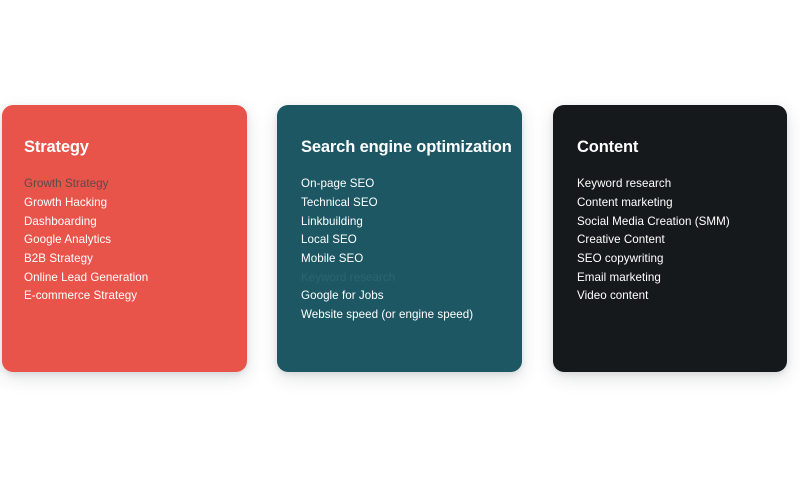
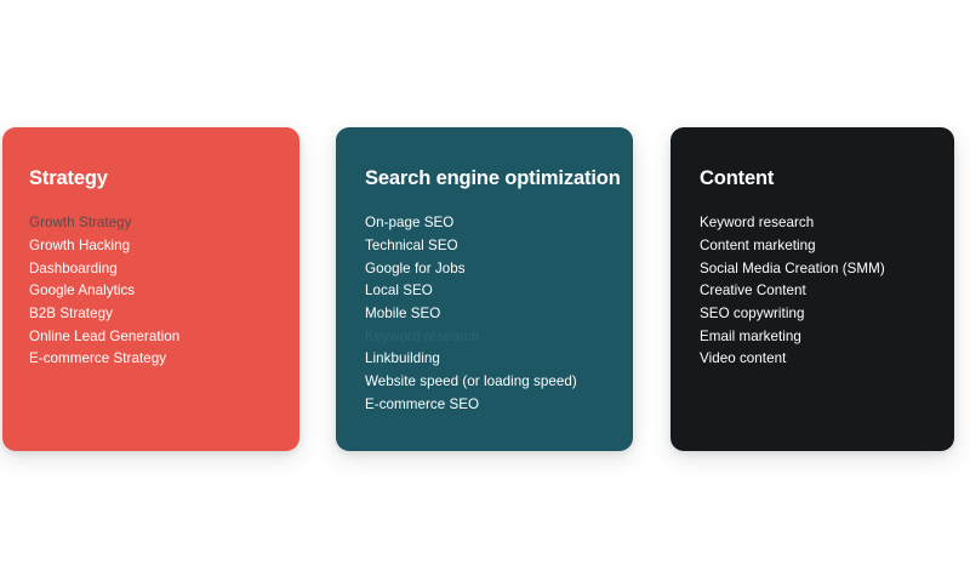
  Strategy
  Growth Strategy
  Growth Hacking
  Dashboarding
  Google Analytics
  B2B Strategy
  Online Lead Generation
  E-commerce Strategy
  Search engine optimization
  On-page SEO
  Technical SEO
- Linkbuilding
+ Google for Jobs
  Local SEO
  Mobile SEO
- Google for Jobs
+ Linkbuilding
- Website speed (or engine speed)
+ Website speed (or loading speed)
+ E-commerce SEO
  Content
  Keyword research
  Content marketing
  Social Media Creation (SMM)
  Creative Content
  SEO copywriting
  Email marketing
  Video content
